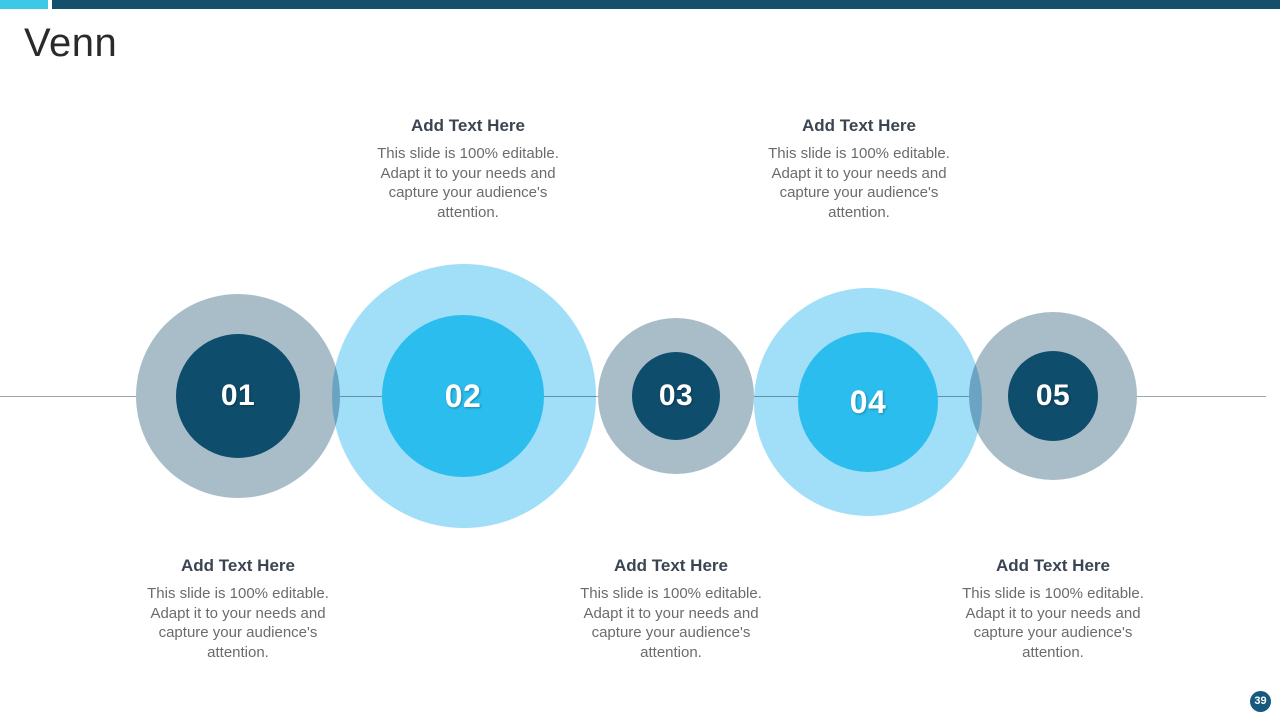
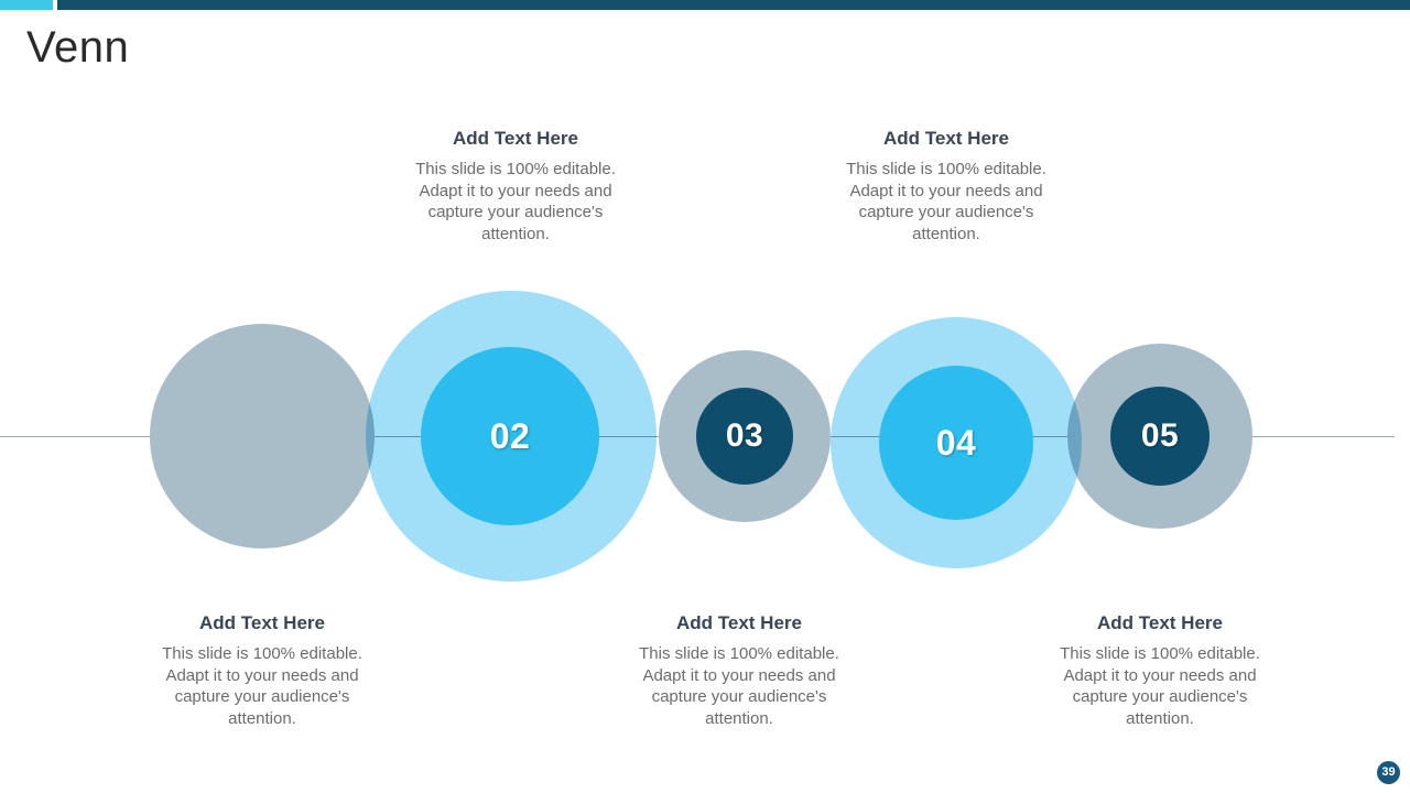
  Venn
  Add Text Here
  This slide is 100% editable. Adapt it to your needs and capture your audience's attention.
  Add Text Here
  This slide is 100% editable. Adapt it to your needs and capture your audience's attention.
- 01
  03
  05
  02
  04
  Add Text Here
  This slide is 100% editable. Adapt it to your needs and capture your audience's attention.
  Add Text Here
  This slide is 100% editable. Adapt it to your needs and capture your audience's attention.
  Add Text Here
  This slide is 100% editable. Adapt it to your needs and capture your audience's attention.
  39
